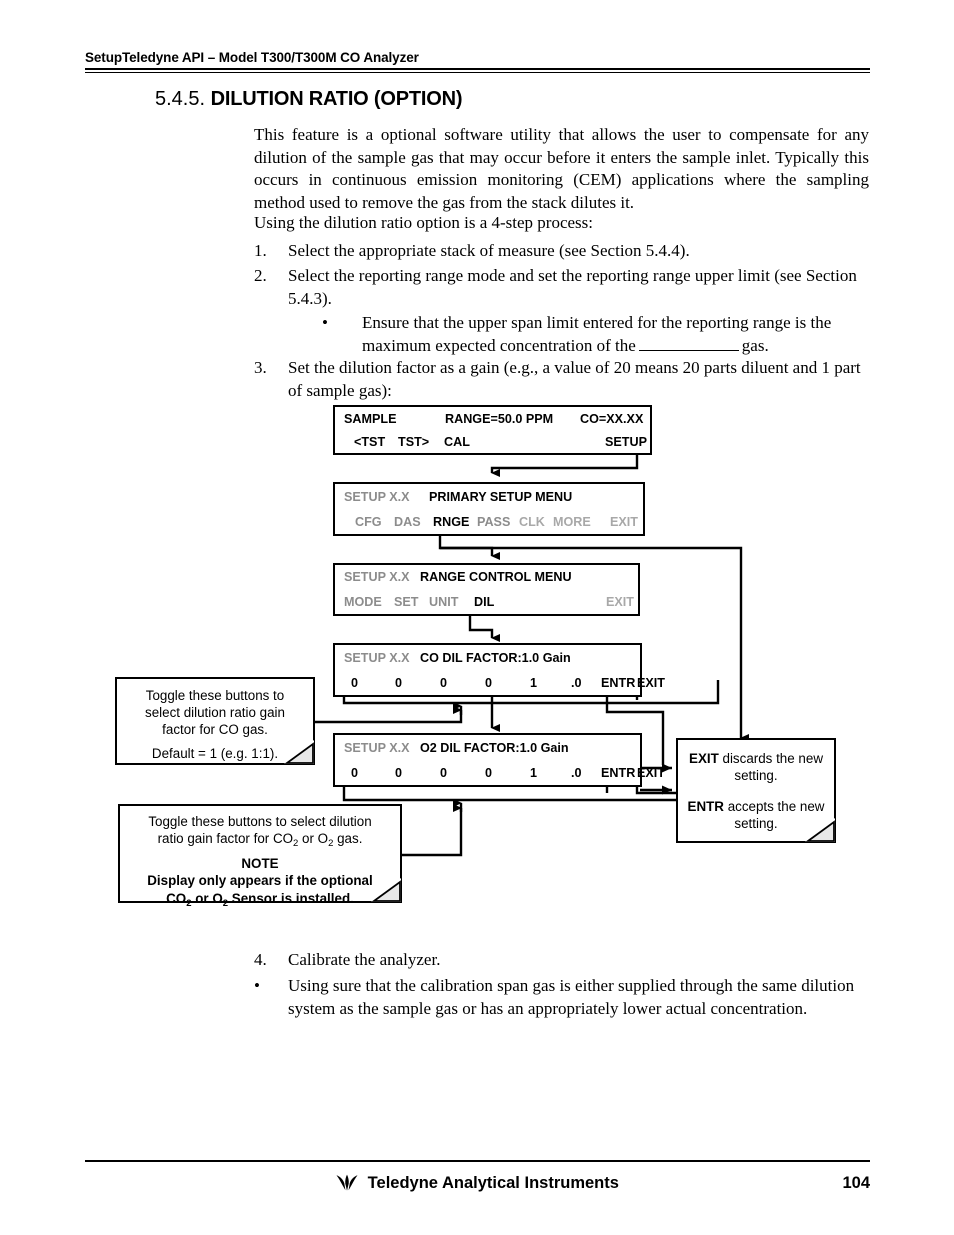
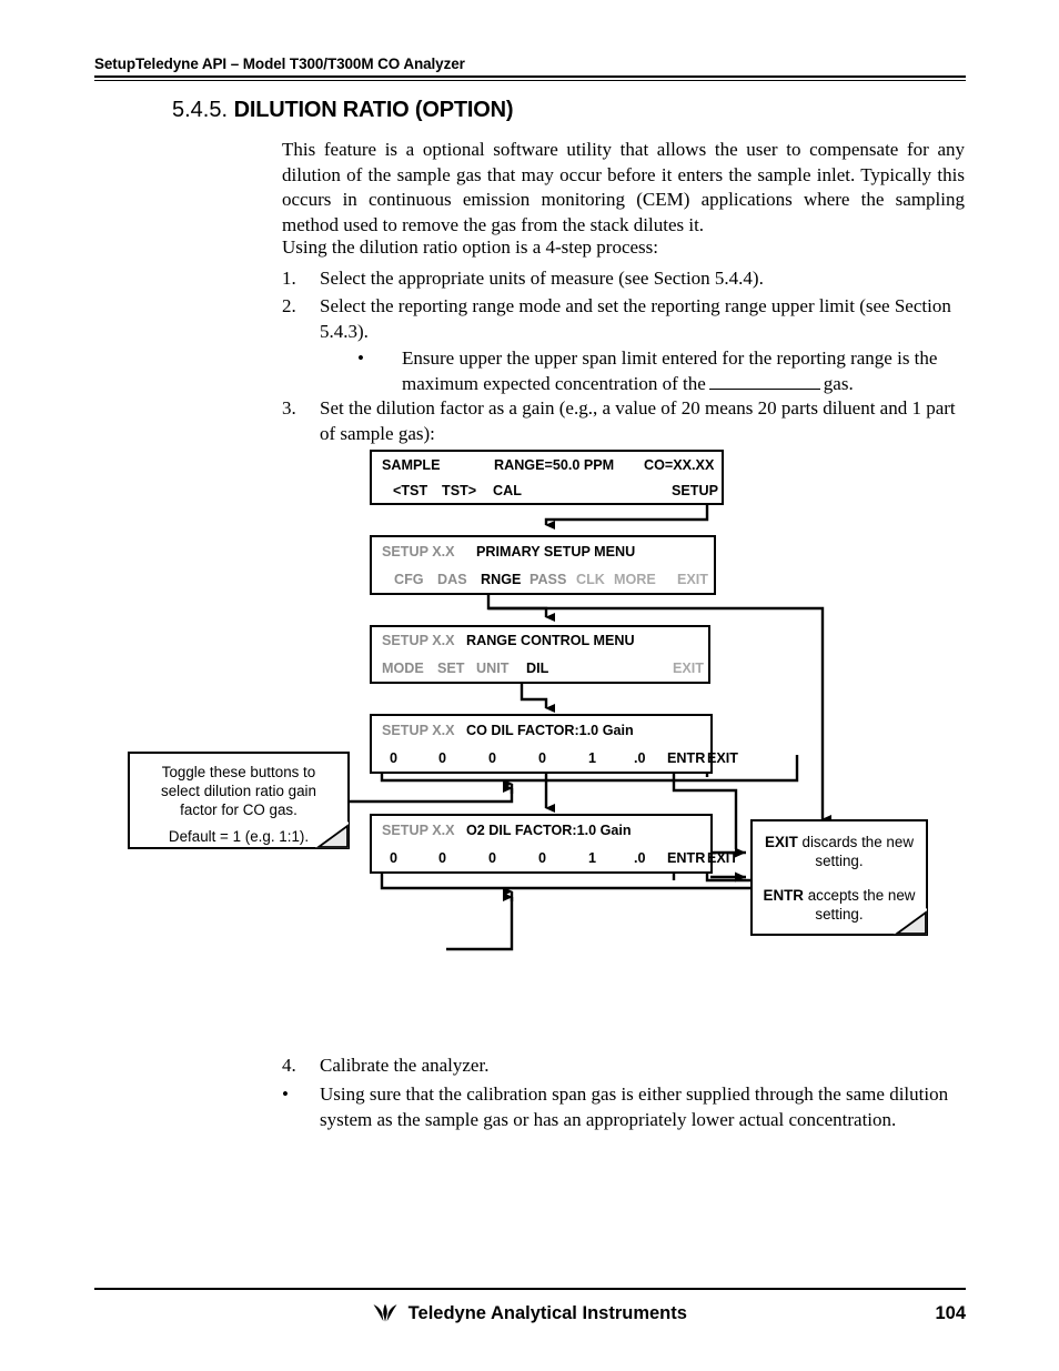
  SetupTeledyne API – Model T300/T300M CO Analyzer
  5.4.5. DILUTION RATIO (OPTION)
  This feature is a optional software utility that allows the user to compensate for any dilution of the sample gas that may occur before it enters the sample inlet. Typically this occurs in continuous emission monitoring (CEM) applications where the sampling method used to remove the gas from the stack dilutes it.
  Using the dilution ratio option is a 4-step process:
  1.
- Select the appropriate stack of measure (see Section 5.4.4).
+ Select the appropriate units of measure (see Section 5.4.4).
  2.
  Select the reporting range mode and set the reporting range upper limit (see Section 5.4.3).
  •
- Ensure that the upper span limit entered for the reporting range is the maximum expected concentration of the gas.
+ Ensure upper the upper span limit entered for the reporting range is the maximum expected concentration of the gas.
  3.
  Set the dilution factor as a gain (e.g., a value of 20 means 20 parts diluent and 1 part of sample gas):
  4.
  Calibrate the analyzer.
  •
  Using sure that the calibration span gas is either supplied through the same dilution system as the sample gas or has an appropriately lower actual concentration.
  SAMPLE
  RANGE=50.0 PPM
  CO=XX.XX
  <TST
  TST>
  CAL
  SETUP
  SETUP X.X
  PRIMARY SETUP MENU
  CFG
  DAS
  RNGE
  PASS
  CLK
  MORE
  EXIT
  SETUP X.X
  RANGE CONTROL MENU
  MODE
  SET
  UNIT
  DIL
  EXIT
  SETUP X.X
  CO DIL FACTOR:1.0 Gain
  0
  0
  0
  0
  1
  .0
  ENTR
  EXIT
  SETUP X.X
  O2 DIL FACTOR:1.0 Gain
  0
  0
  0
  0
  1
  .0
  ENTR
  EXIT
  Toggle these buttons to
  select dilution ratio gain
  factor for CO gas.
  Default = 1 (e.g. 1:1).
- Toggle these buttons to select dilution
- ratio gain factor for CO2 or O2 gas.
- NOTE
- Display only appears if the optional
- CO2 or O2 Sensor is installed.
  EXIT discards the new setting.
  ENTR accepts the new setting.
  Teledyne Analytical Instruments
  104
